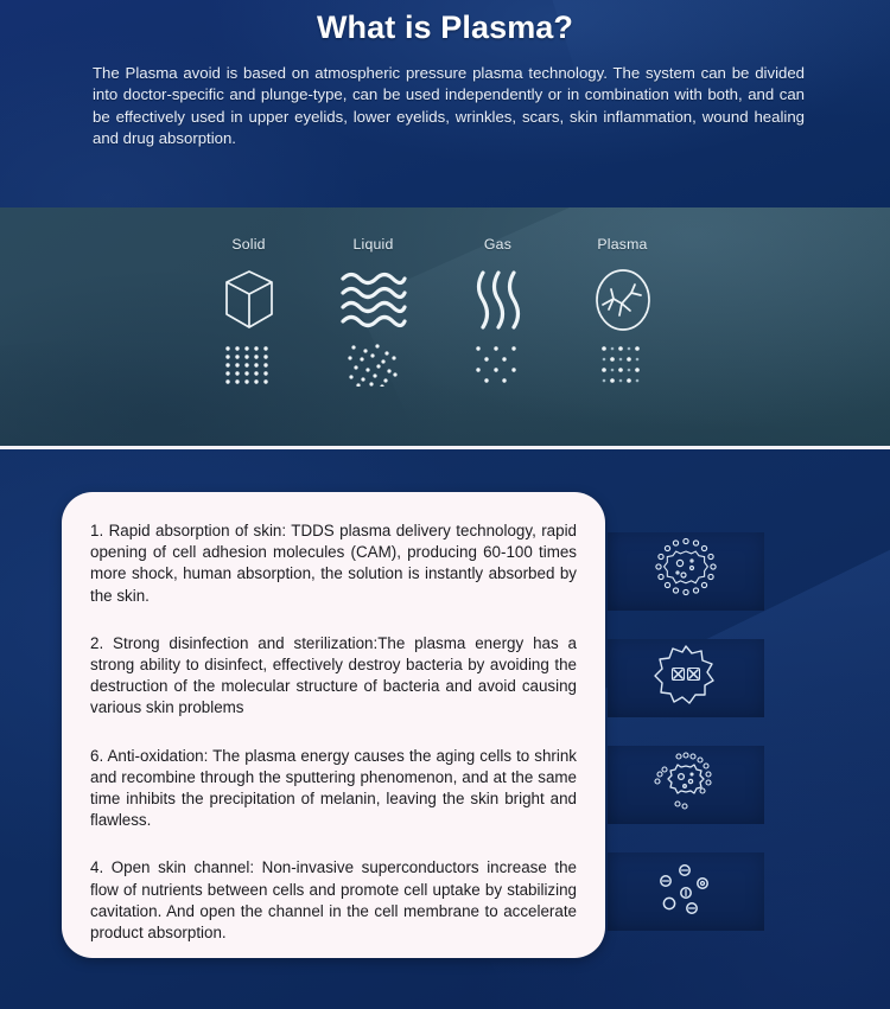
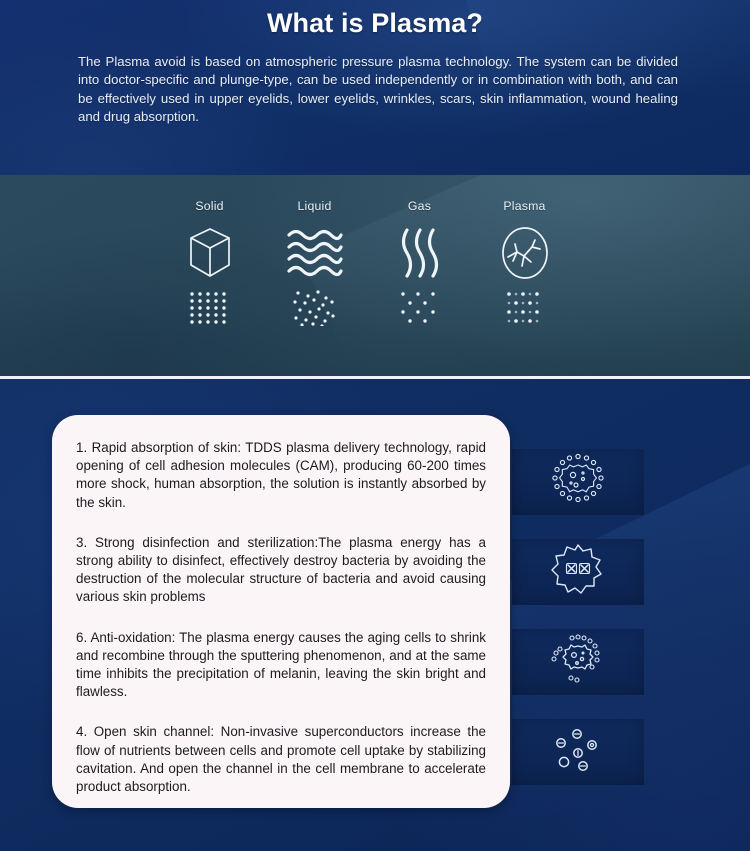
  What is Plasma?
  The Plasma avoid is based on atmospheric pressure plasma technology. The system can be divided into doctor-specific and plunge-type, can be used independently or in combination with both, and can be effectively used in upper eyelids, lower eyelids, wrinkles, scars, skin inflammation, wound healing and drug absorption.
  Solid
  Liquid
  Gas
  Plasma
- 1. Rapid absorption of skin: TDDS plasma delivery technology, rapid opening of cell adhesion molecules (CAM), producing 60-100 times more shock, human absorption, the solution is instantly absorbed by the skin.
+ 1. Rapid absorption of skin: TDDS plasma delivery technology, rapid opening of cell adhesion molecules (CAM), producing 60-200 times more shock, human absorption, the solution is instantly absorbed by the skin.
- 2. Strong disinfection and sterilization:The plasma energy has a strong ability to disinfect, effectively destroy bacteria by avoiding the destruction of the molecular structure of bacteria and avoid causing various skin problems
+ 3. Strong disinfection and sterilization:The plasma energy has a strong ability to disinfect, effectively destroy bacteria by avoiding the destruction of the molecular structure of bacteria and avoid causing various skin problems
  6. Anti-oxidation: The plasma energy causes the aging cells to shrink and recombine through the sputtering phenomenon, and at the same time inhibits the precipitation of melanin, leaving the skin bright and flawless.
  4. Open skin channel: Non-invasive superconductors increase the flow of nutrients between cells and promote cell uptake by stabilizing cavitation. And open the channel in the cell membrane to accelerate product absorption.
